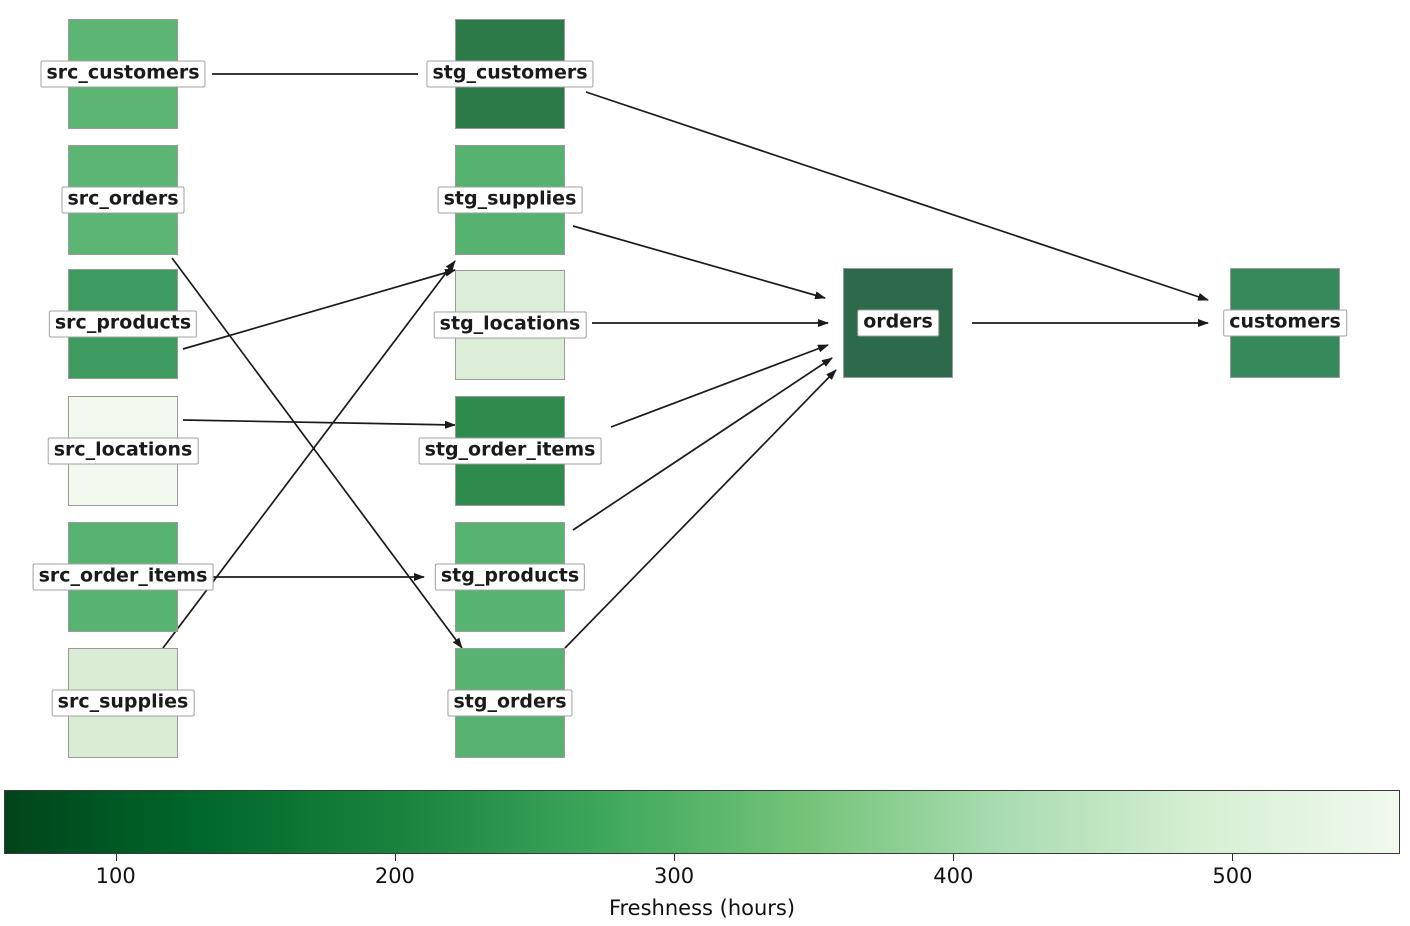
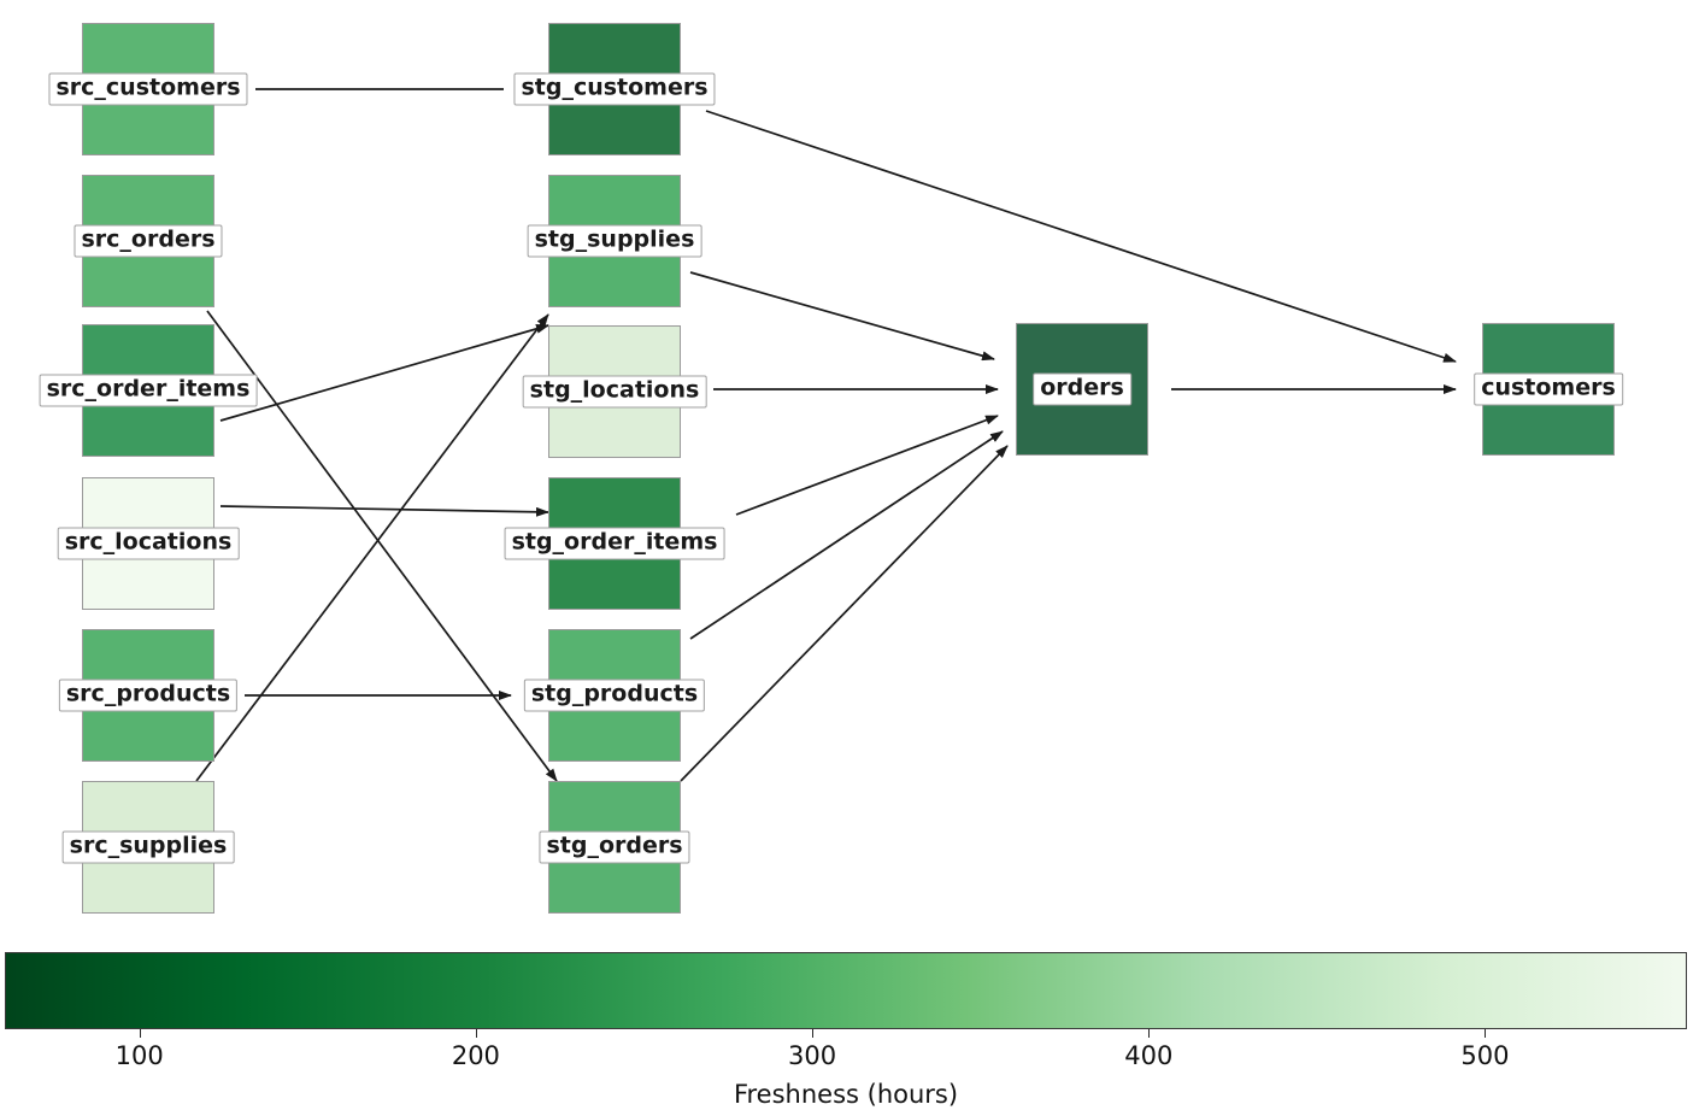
  src_customers
  src_orders
- src_products
+ src_order_items
  src_locations
- src_order_items
+ src_products
  src_supplies
  stg_customers
  stg_supplies
  stg_locations
  stg_order_items
  stg_products
  stg_orders
  orders
  customers
  100
  200
  300
  400
  500
  Freshness (hours)
